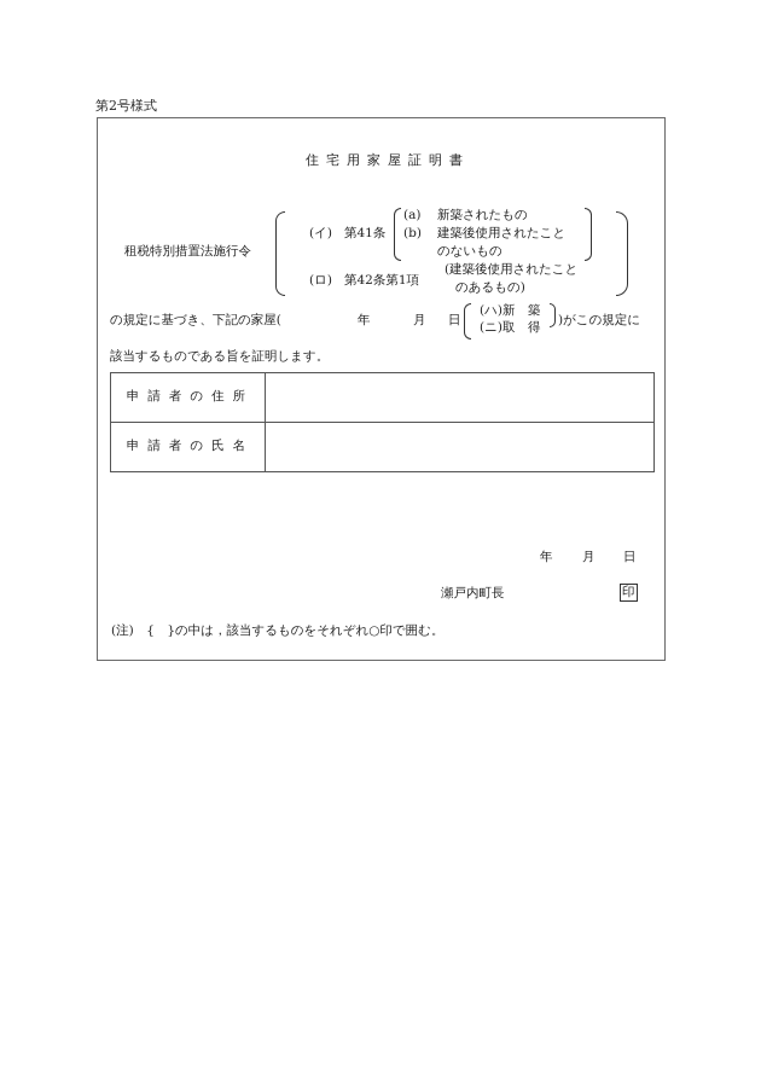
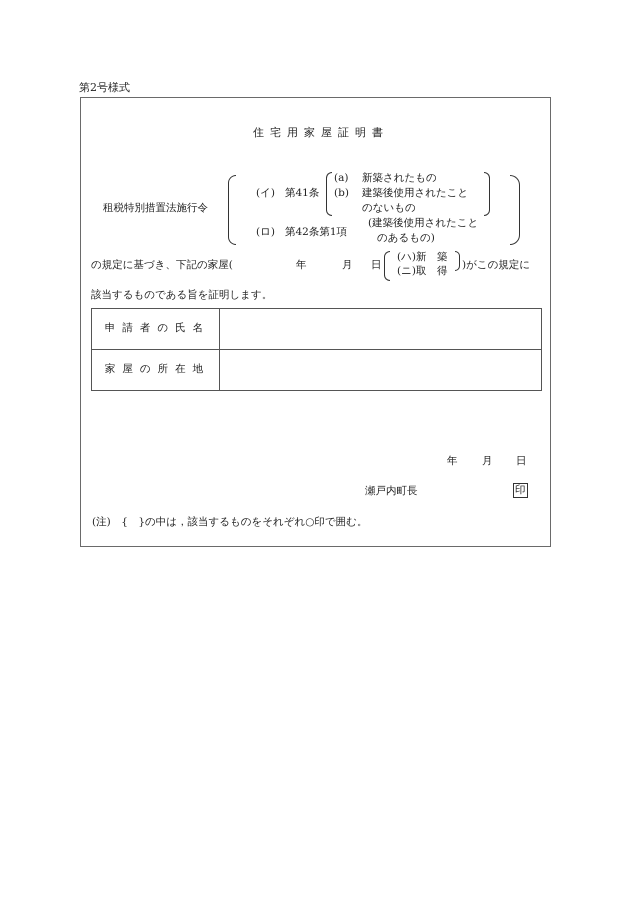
  第2号様式
  住宅用家屋証明書
  租税特別措置法施行令
  (イ) 第41条
  (a)
  新築されたもの
  (b)
  建築後使用されたこと
  のないもの
  (ロ) 第42条第1項
  (建築後使用されたこと
  のあるもの)
  の規定に基づき、下記の家屋(
  年
  月
  日
  (ハ)新 築
  (ニ)取 得
  )がこの規定に
  該当するものである旨を証明します。
- 申請者の住所
  申請者の氏名
+ 家屋の所在地
  年
  月
  日
  瀬戸内町長
  印
  (注) { }の中は，該当するものをそれぞれ○印で囲む。
